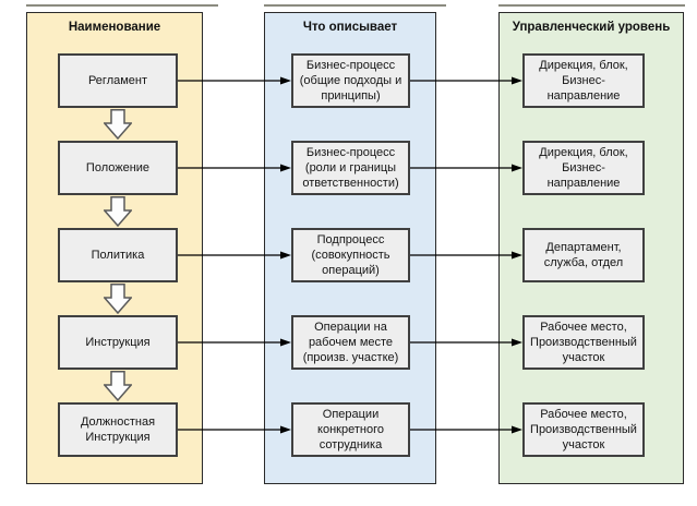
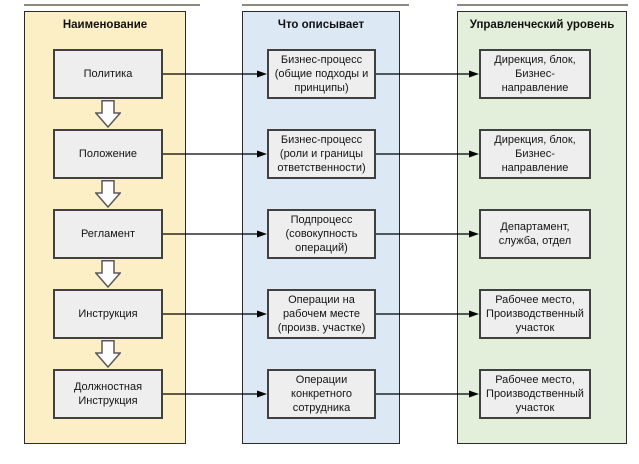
  Наименование
  Что описывает
  Управленческий уровень
- Регламент
+ Политика
  Положение
- Политика
+ Регламент
  Инструкция
  Должностная
  Инструкция
  Бизнес-процесс
  (общие подходы и
  принципы)
  Бизнес-процесс
  (роли и границы
  ответственности)
  Подпроцесс
  (совокупность
  операций)
  Операции на
  рабочем месте
  (произв. участке)
  Операции
  конкретного
  сотрудника
  Дирекция, блок,
  Бизнес-
  направление
  Дирекция, блок,
  Бизнес-
  направление
  Департамент,
  служба, отдел
  Рабочее место,
  Производственный
  участок
  Рабочее место,
  Производственный
  участок
